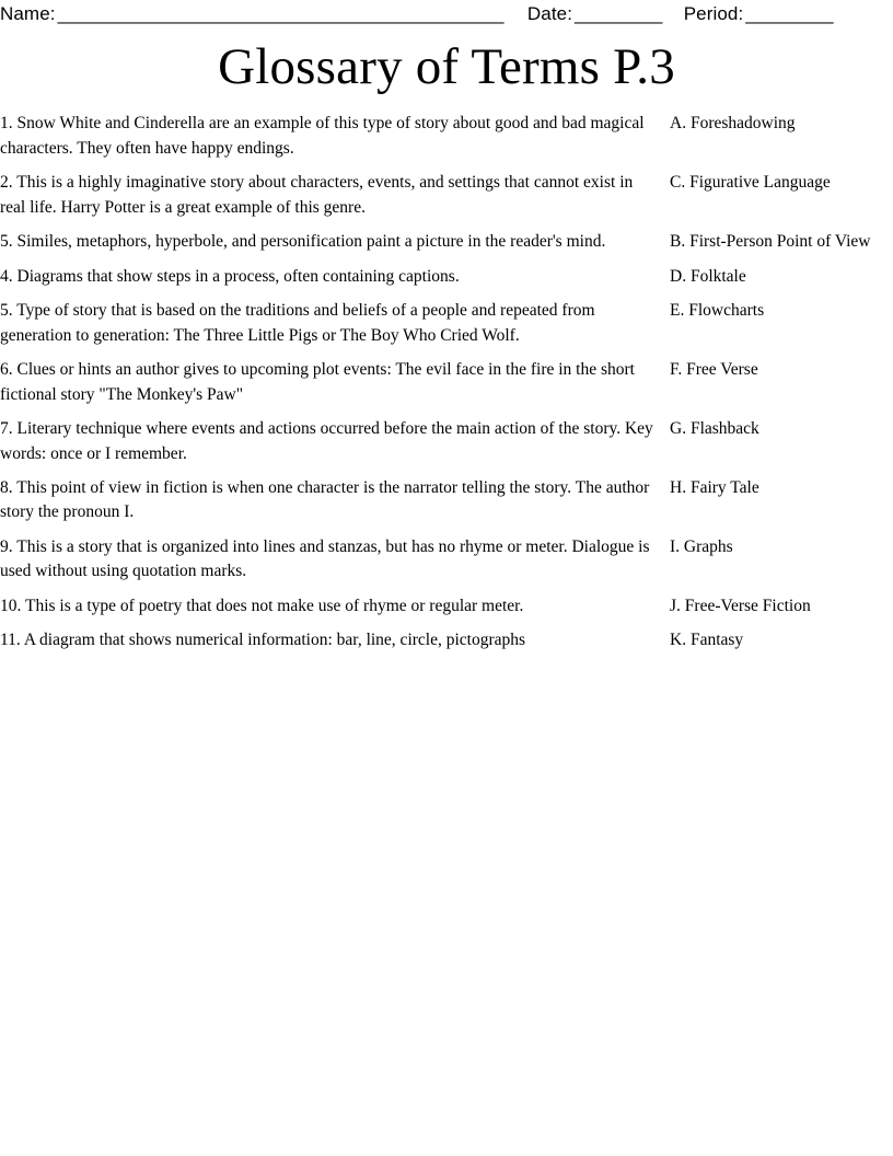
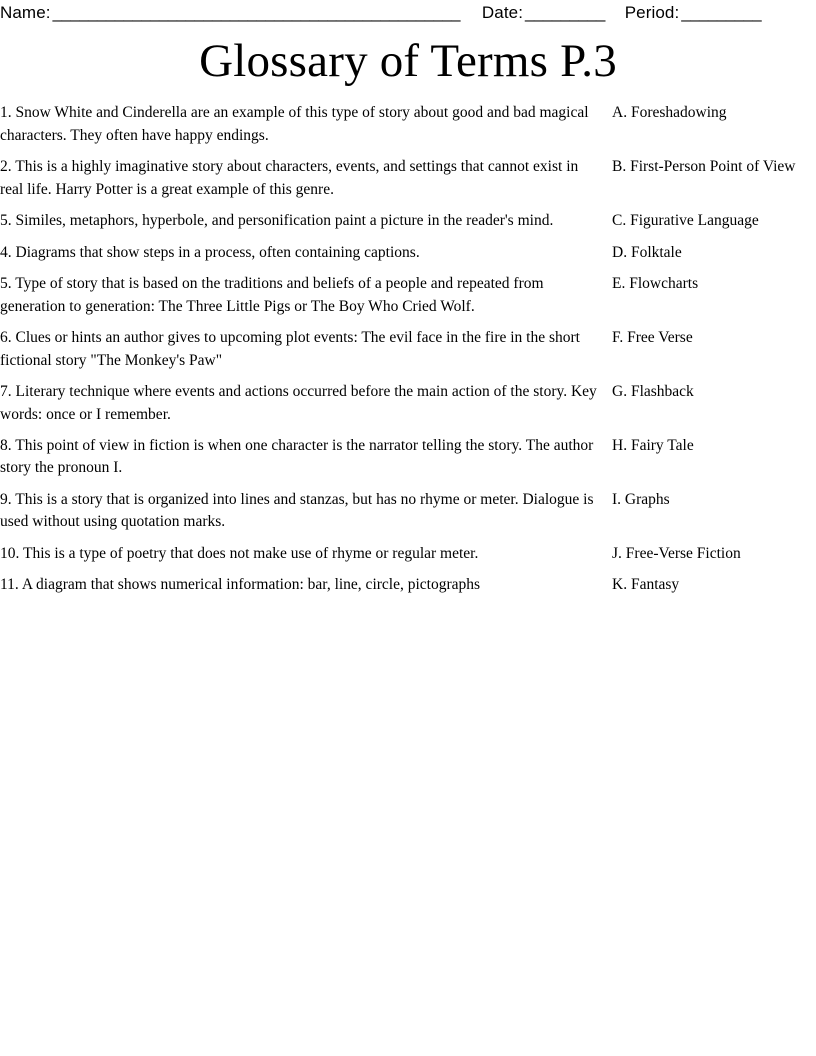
  Name:
  ______________________________________________
  Date:
  _________
  Period:
  _________
  Glossary of Terms P.3
  1. Snow White and Cinderella are an example of this type of story about good and bad magical characters. They often have happy endings.
  A. Foreshadowing
  2. This is a highly imaginative story about characters, events, and settings that cannot exist in real life. Harry Potter is a great example of this genre.
- C. Figurative Language
+ B. First-Person Point of View
  5. Similes, metaphors, hyperbole, and personification paint a picture in the reader's mind.
- B. First-Person Point of View
+ C. Figurative Language
  4. Diagrams that show steps in a process, often containing captions.
  D. Folktale
  5. Type of story that is based on the traditions and beliefs of a people and repeated from generation to generation: The Three Little Pigs or The Boy Who Cried Wolf.
  E. Flowcharts
  6. Clues or hints an author gives to upcoming plot events: The evil face in the fire in the short fictional story "The Monkey's Paw"
  F. Free Verse
  7. Literary technique where events and actions occurred before the main action of the story. Key words: once or I remember.
  G. Flashback
  8. This point of view in fiction is when one character is the narrator telling the story. The author story the pronoun I.
  H. Fairy Tale
  9. This is a story that is organized into lines and stanzas, but has no rhyme or meter. Dialogue is used without using quotation marks.
  I. Graphs
  10. This is a type of poetry that does not make use of rhyme or regular meter.
  J. Free-Verse Fiction
  11. A diagram that shows numerical information: bar, line, circle, pictographs
  K. Fantasy
